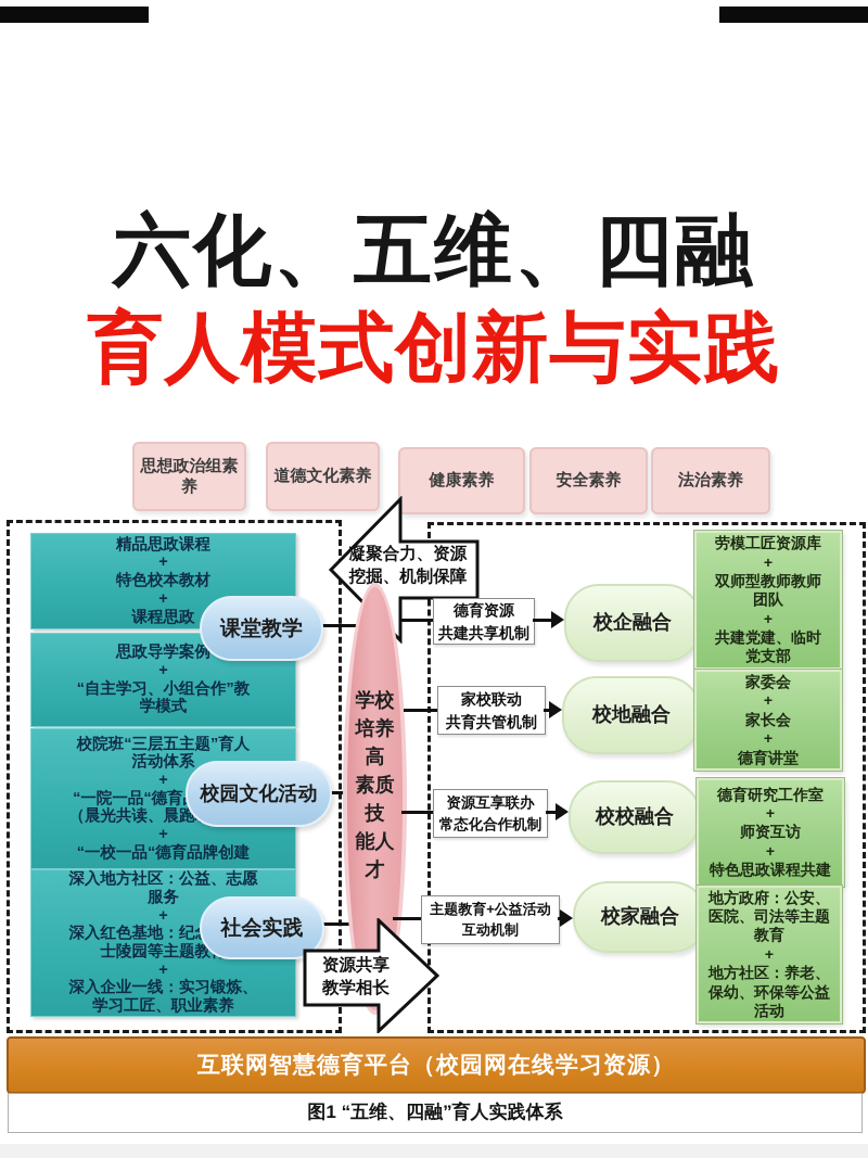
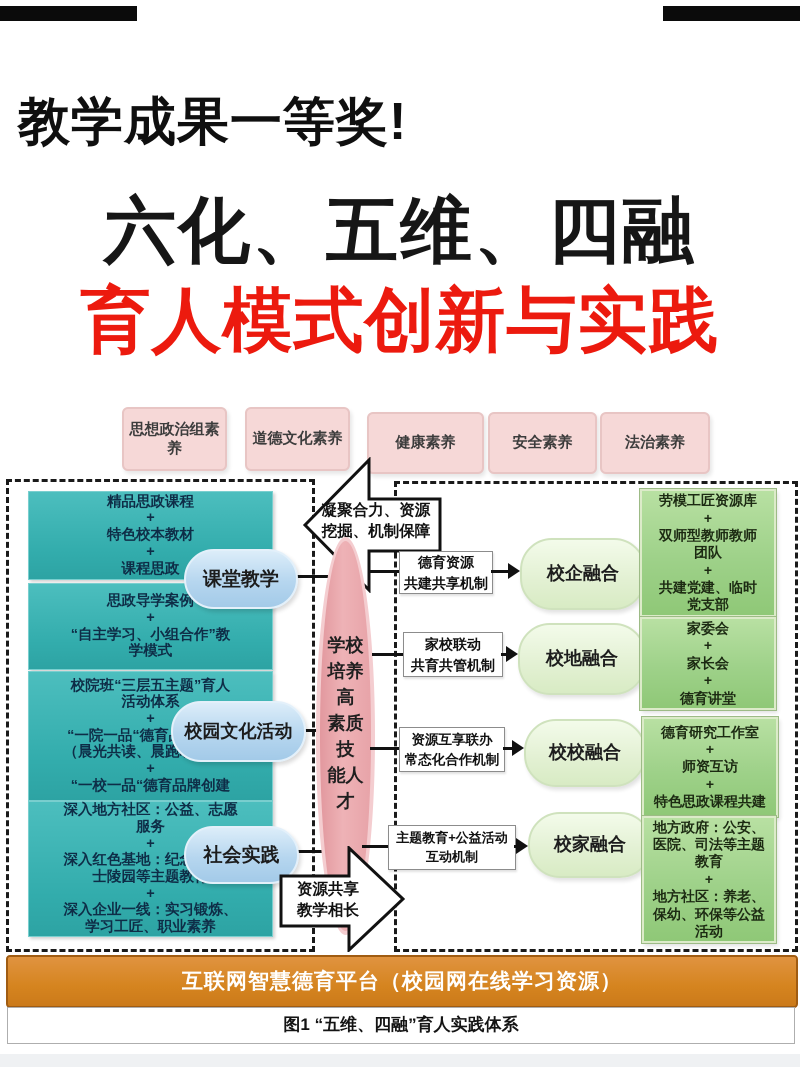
+ 教学成果一等奖!
  六化、五维、四融
  育人模式创新与实践
  思想政治组素养
  道德文化素养
  健康素养
  安全素养
  法治素养
  精品思政课程
  +
  特色校本教材
  +
  课程思政
  思政导学案例
  +
  “自主学习、小组合作”教
  学模式
  校院班“三层五主题”育人
  活动体系
  +
  +
  “一校一品“德育品牌创建
  深入地方社区：公益、志愿
  服务
  +
  士陵园等主题教
  +
  深入企业一线：实习锻炼、
  学习工匠、职业素养
  课堂教学
  校园文化活动
  社会实践
  凝聚合力、资源
  挖掘、机制保障
  学校
  培养高
  素质技
  能人才
  德育资源
  共建共享机制
  家校联动
  共育共管机制
  资源互享联办
  常态化合作机制
  主题教育+公益活动
  互动机制
  校企融合
  校地融合
  校校融合
  校家融合
  劳模工匠资源库
  +
  双师型教师教师
  团队
  +
  共建党建、临时
  党支部
  家委会
  +
  家长会
  +
  德育讲堂
  德育研究工作室
  +
  师资互访
  +
  特色思政课程共建
  地方政府：公安、
  医院、司法等主题
  教育
  +
  地方社区：养老、
  保幼、环保等公益
  活动
  资源共享
  教学相长
  互联网智慧德育平台（校园网在线学习资源）
  图1 “五维、四融”育人实践体系
